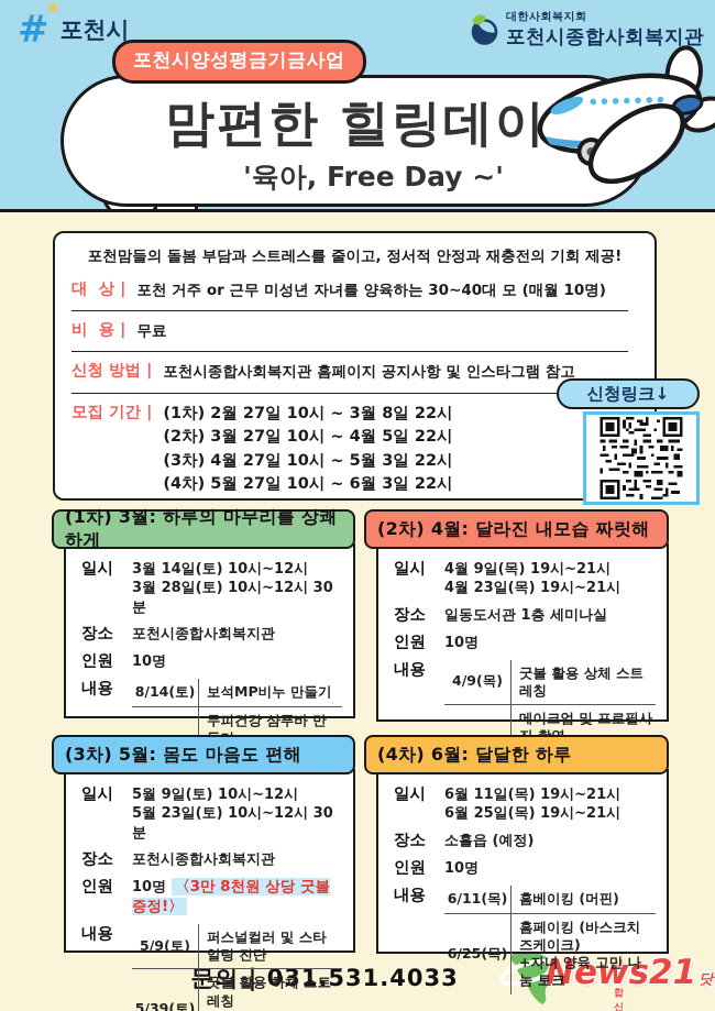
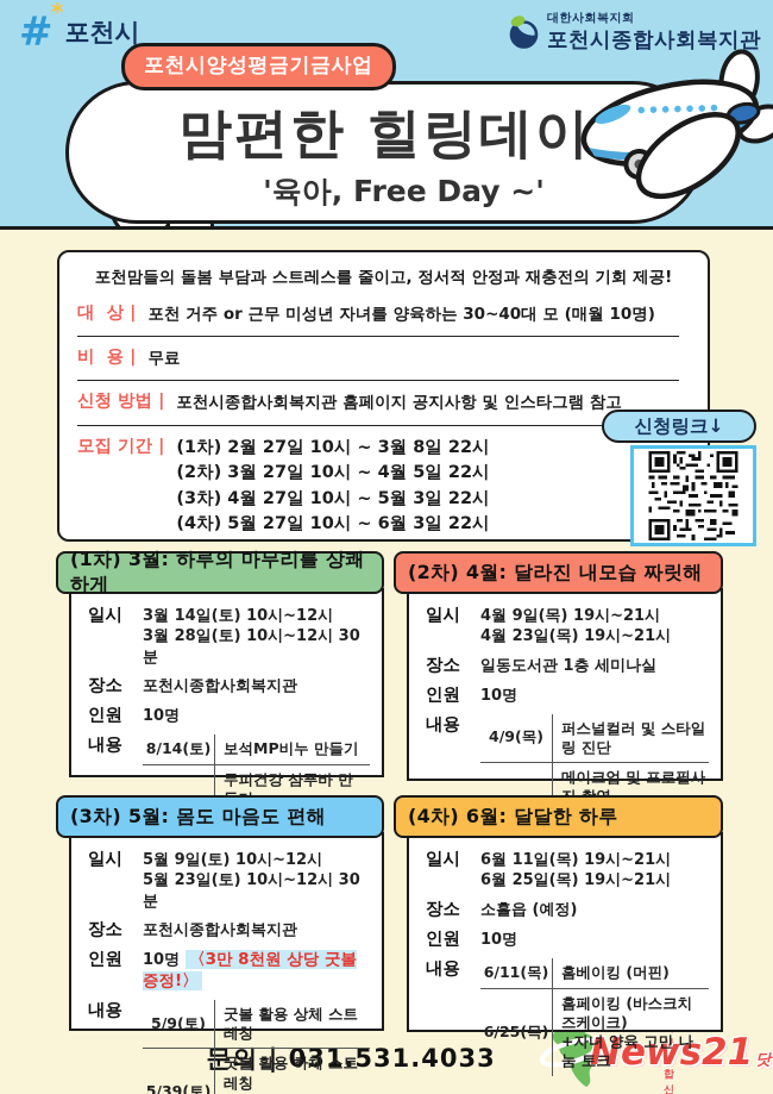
  #
  *
  포천시
  대한사회복지회
  포천시종합사회복지관
  맘편한 힐링데이
  '육아, Free Day ~'
  포천시양성평금기금사업
  포천맘들의 돌봄 부담과 스트레스를 줄이고, 정서적 안정과 재충전의 기회 제공!
  대 상 |
  포천 거주 or 근무 미성년 자녀를 양육하는 30~40대 모 (매월 10명)
  비 용 |
  무료
  신청 방법 |
  포천시종합사회복지관 홈페이지 공지사항 및 인스타그램 참고
  모집 기간 |
  (1차) 2월 27일 10시 ~ 3월 8일 22시
  (2차) 3월 27일 10시 ~ 4월 5일 22시
  (3차) 4월 27일 10시 ~ 5월 3일 22시
  (4차) 5월 27일 10시 ~ 6월 3일 22시
  신청링크↓
  (1차) 3월: 하루의 마무리를 상쾌하게
  일시
  3월 14일(토) 10시~12시
  3월 28일(토) 10시~12시 30분
  장소
  포천시종합사회복지관
  인원
  10명
  내용
  8/14(토)
  보석MP비누 만들기
  두피건강 샴푸바 만
  (2차) 4월: 달라진 내모습 짜릿해
  일시
  4월 9일(목) 19시~21시
  4월 23일(목) 19시~21시
  장소
  일동도서관 1층 세미나실
  인원
  10명
  내용
  4/9(목)
- 굿볼 활용 상체 스트레칭
+ 퍼스널컬러 및 스타일링 진단
  메이크업 및 프로필사
  (3차) 5월: 몸도 마음도 편해
  일시
  5월 9일(토) 10시~12시
  5월 23일(토) 10시~12시 30분
  장소
  포천시종합사회복지관
  인원
  10명 〈3만 8천원 상당 굿볼 증정!〉
  내용
  5/9(토)
- 퍼스널컬러 및 스타일링 진단
+ 굿볼 활용 상체 스트레칭
  5/39(토)
  굿볼 활용 하체 스트레칭
  (4차) 6월: 달달한 하루
  일시
  6월 11일(목) 19시~21시
  6월 25일(목) 19시~21시
  장소
  소흘읍 (예정)
  인원
  10명
  내용
  6/11(목)
  홈베이킹 (머핀)
  6/25(목)
  홈페이킹 (바스크치즈케이크)
  +자녀 양육 고민 나눔 토크
  문의 | 031.531.4033
  News21 닷
